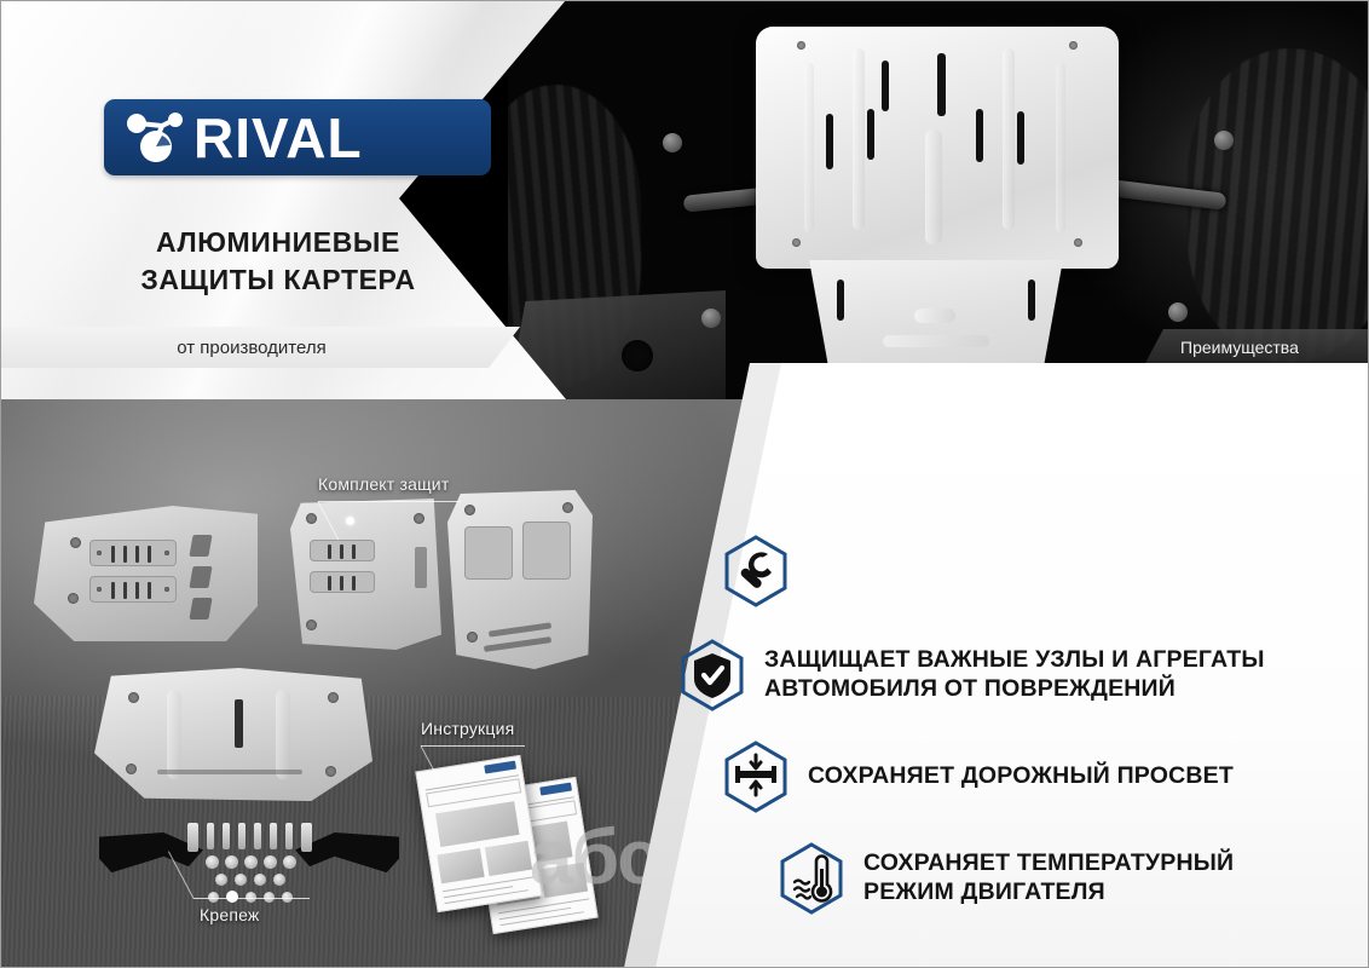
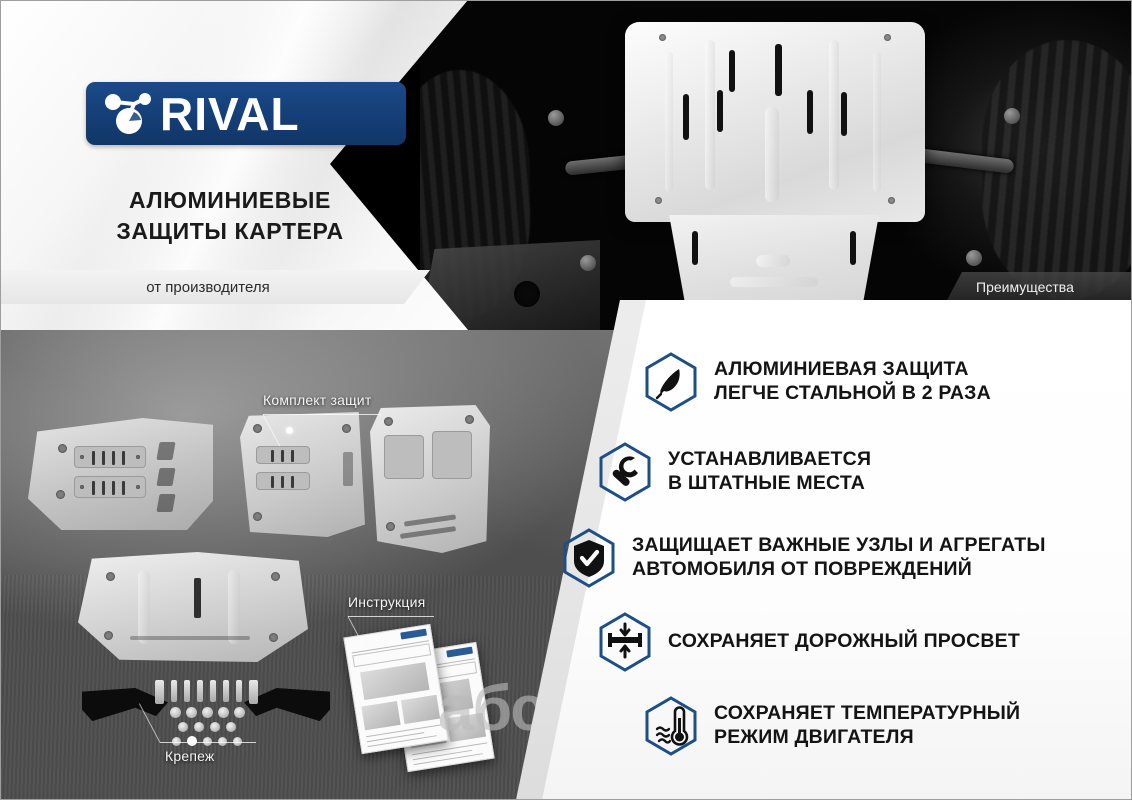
  RIVAL
  АЛЮМИНИЕВЫЕ
  ЗАЩИТЫ КАРТЕРА
  от производителя
  Преимущества
  Комплект защит
  Инструкция
  Крепеж
+ АЛЮМИНИЕВАЯ ЗАЩИТА
+ ЛЕГЧЕ СТАЛЬНОЙ В 2 РАЗА
+ УСТАНАВЛИВАЕТСЯ
+ В ШТАТНЫЕ МЕСТА
  ЗАЩИЩАЕТ ВАЖНЫЕ УЗЛЫ И АГРЕГАТЫ
  АВТОМОБИЛЯ ОТ ПОВРЕЖДЕНИЙ
  СОХРАНЯЕТ ДОРОЖНЫЙ ПРОСВЕТ
  СОХРАНЯЕТ ТЕМПЕРАТУРНЫЙ
  РЕЖИМ ДВИГАТЕЛЯ
